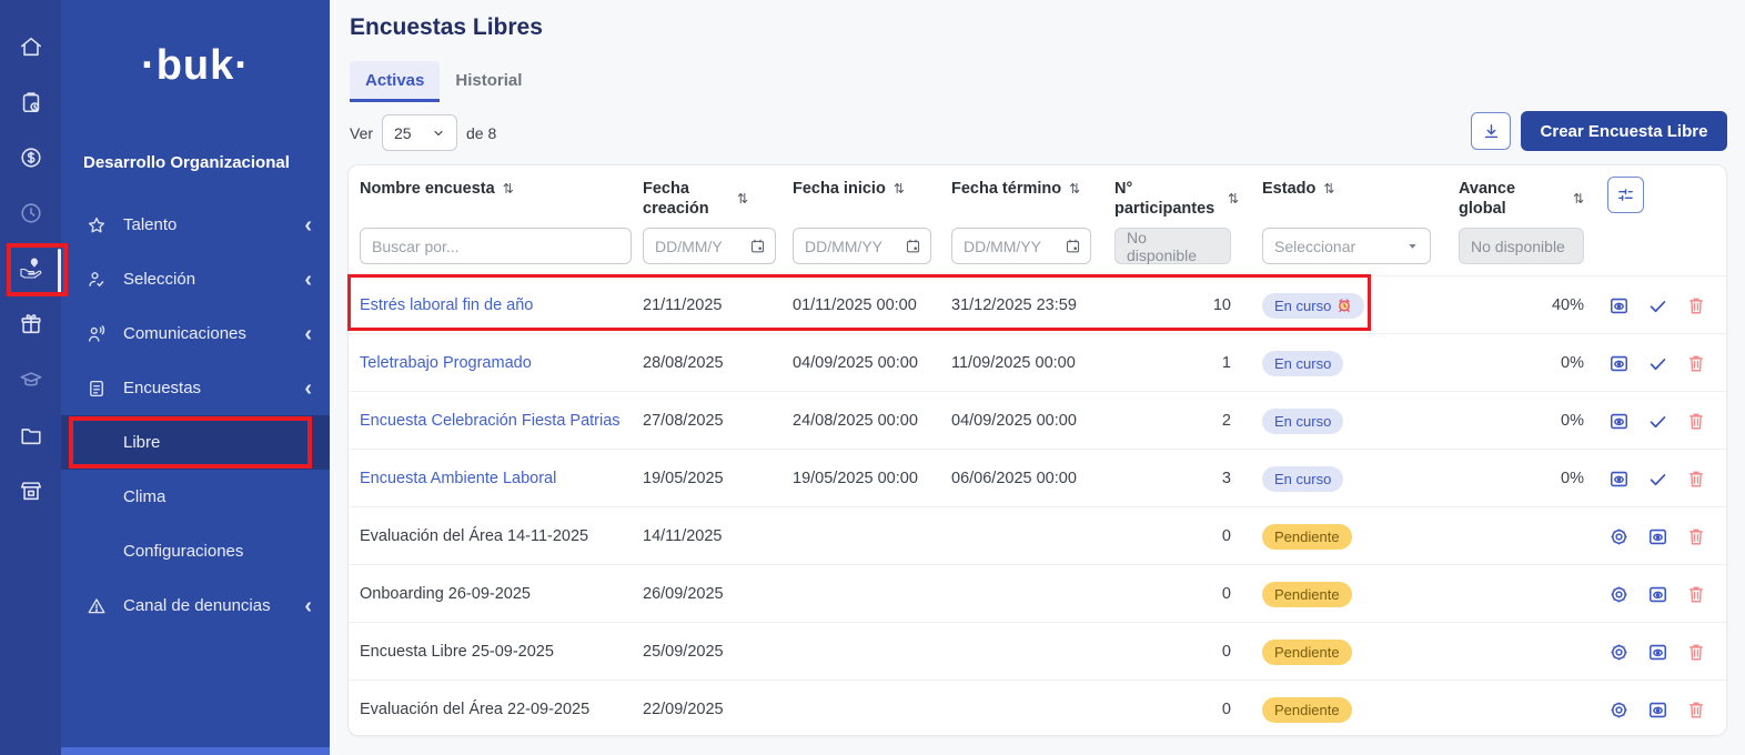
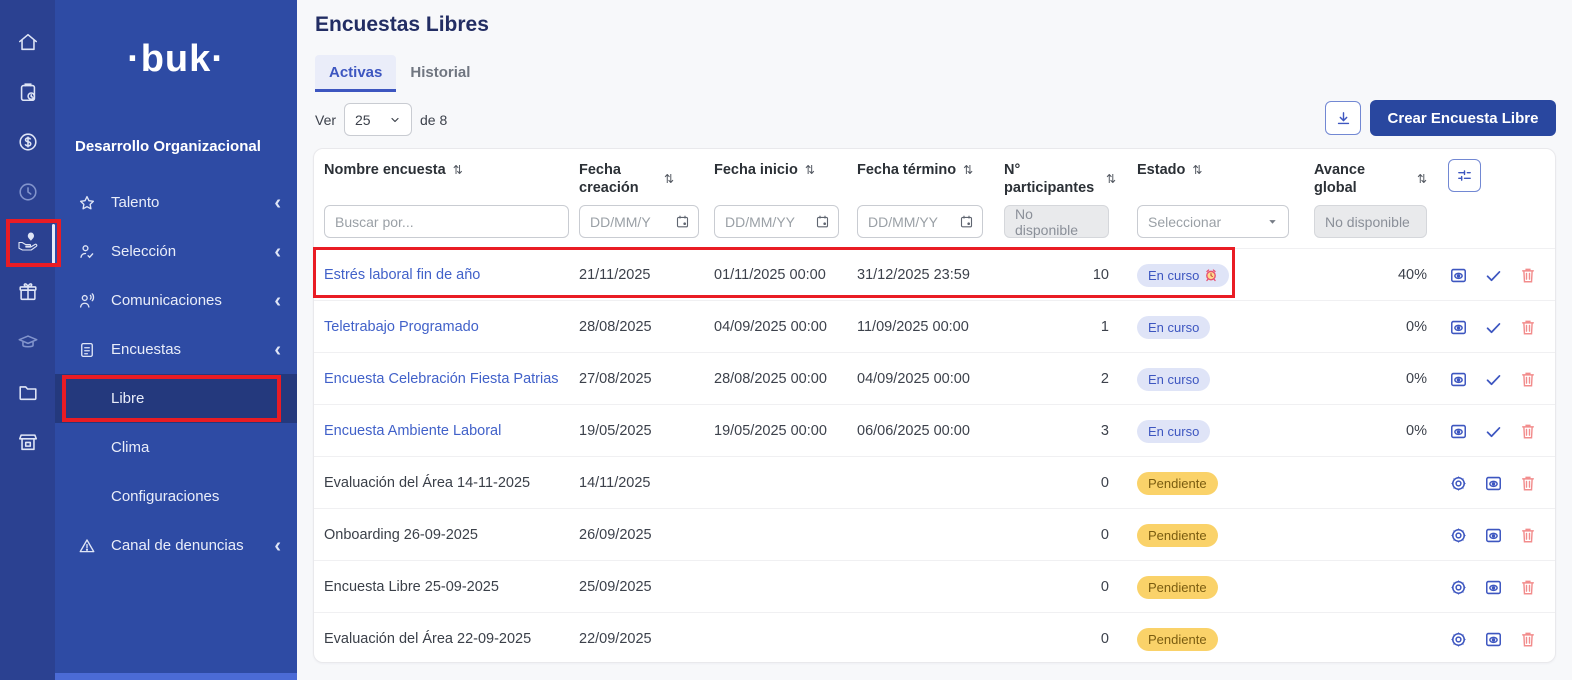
  ·buk·
  Desarrollo Organizacional
  Talento
  ‹
  Selección
  ‹
  Comunicaciones
  ‹
  Encuestas
  ‹
  Libre
  Clima
  Configuraciones
  Canal de denuncias
  ‹
  Encuestas Libres
  Activas
  Historial
  Ver
  25
  de 8
  Crear Encuesta Libre
  Nombre encuesta
  ⇅
  Fecha creación
  ⇅
  Fecha inicio
  ⇅
  Fecha término
  ⇅
  N° participantes
  ⇅
  Estado
  ⇅
  Avance global
  ⇅
  Buscar por...
  DD/MM/Y
  DD/MM/YY
  DD/MM/YY
  No disponible
  Seleccionar
  No disponible
  Estrés laboral fin de año
  21/11/2025
  01/11/2025 00:00
  31/12/2025 23:59
  10
  En curso
  40%
  Teletrabajo Programado
  28/08/2025
  04/09/2025 00:00
  11/09/2025 00:00
  1
  En curso
  0%
  Encuesta Celebración Fiesta Patrias
  27/08/2025
- 24/08/2025 00:00
+ 28/08/2025 00:00
  04/09/2025 00:00
  2
  En curso
  0%
  Encuesta Ambiente Laboral
  19/05/2025
  19/05/2025 00:00
  06/06/2025 00:00
  3
  En curso
  0%
  Evaluación del Área 14-11-2025
  14/11/2025
  0
  Pendiente
  Onboarding 26-09-2025
  26/09/2025
  0
  Pendiente
  Encuesta Libre 25-09-2025
  25/09/2025
  0
  Pendiente
  Evaluación del Área 22-09-2025
  22/09/2025
  0
  Pendiente
